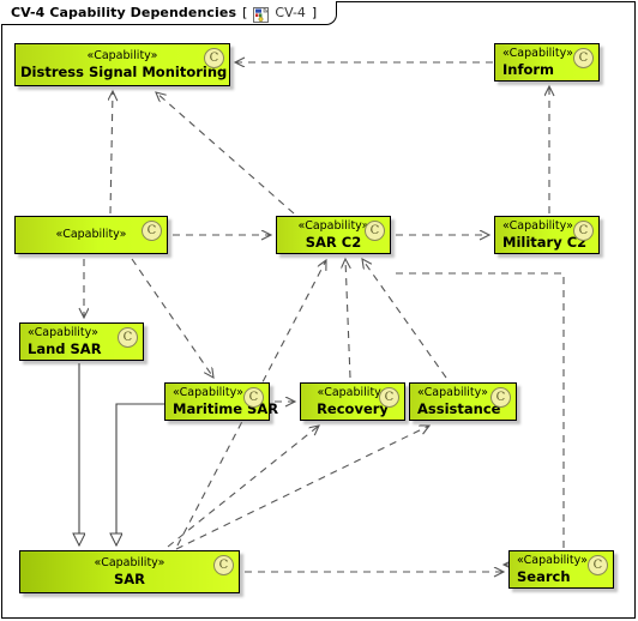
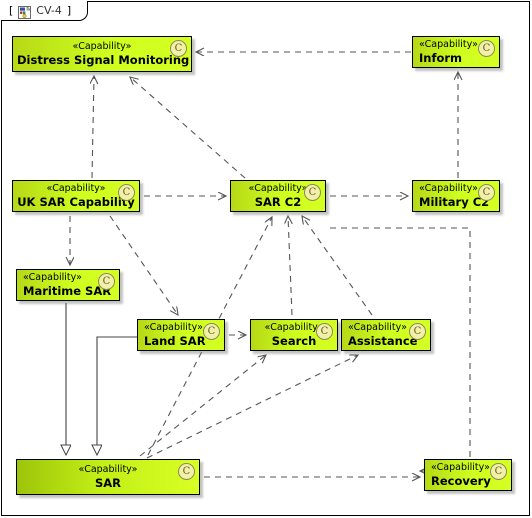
  «Capability»
  Distress Signal Monitoring
  C
  «Capability»
  Inform
  C
  «Capability»
+ UK SAR Capability
  C
  «Capability
  SAR C2
  C
  «Capability»
  Military C2
  C
  «Capability»
- Land SAR
+ Maritime SAR
  C
  «Capability»
- Maritime SAR
+ Land SAR
  C
  «Capability
- Recovery
+ Search
  C
  «Capability»
  Assistance
  C
  «Capability»
  SAR
  C
  «Capability»
- Search
+ Recovery
  C
- CV-4 Capability Dependencies
  [
  CV-4
  ]
